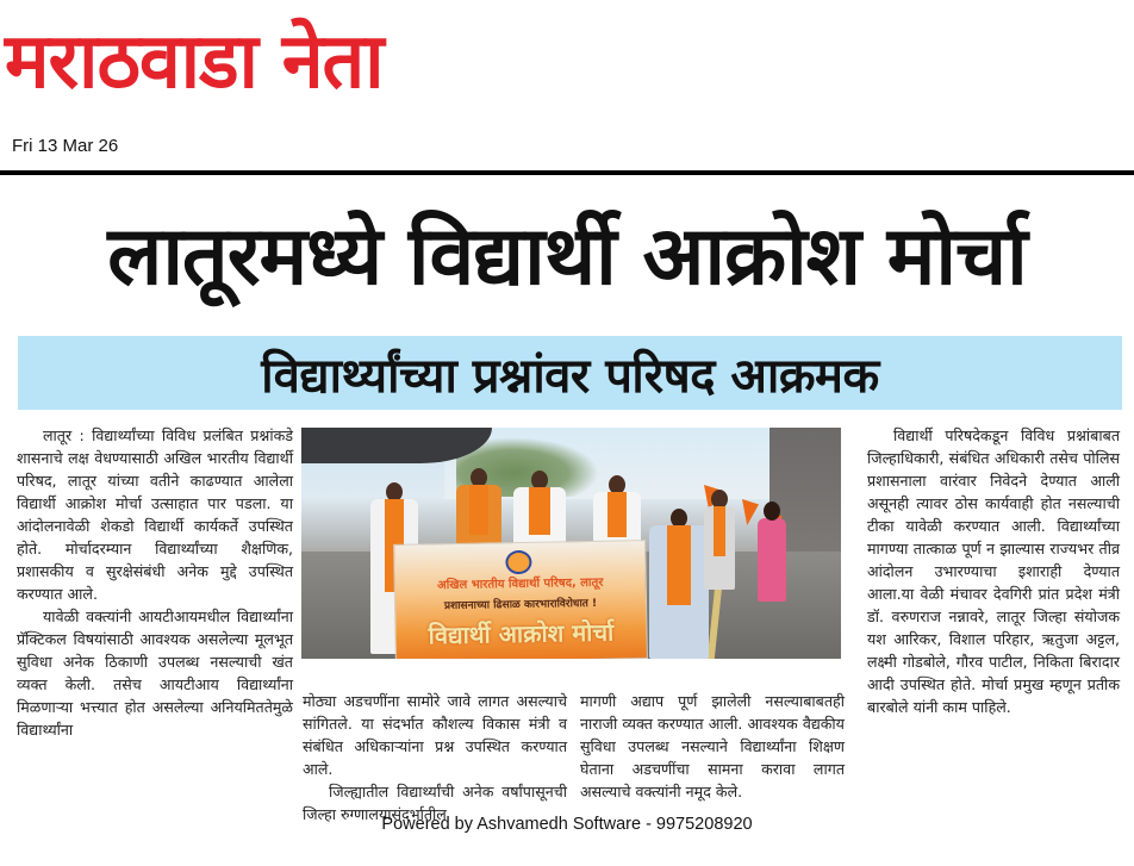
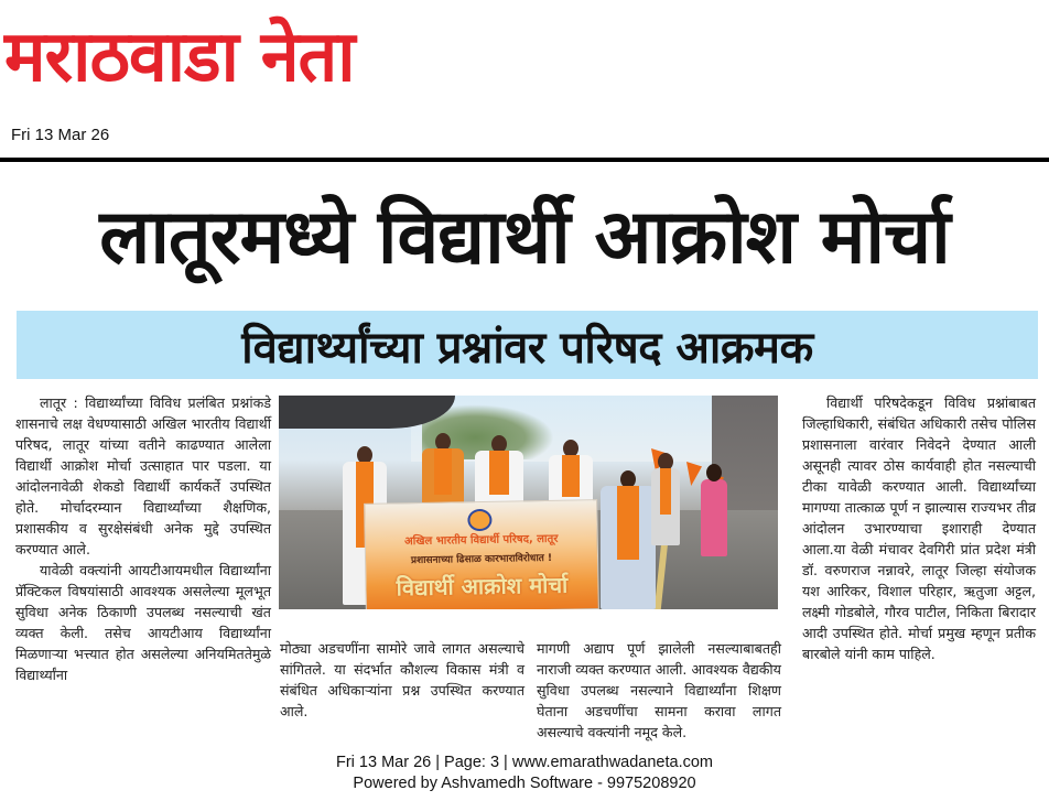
  मराठवाडा नेता
  Fri 13 Mar 26
  लातूरमध्ये विद्यार्थी आक्रोश मोर्चा
  विद्यार्थ्यांच्या प्रश्नांवर परिषद आक्रमक
  लातूर : विद्यार्थ्यांच्या विविध प्रलंबित प्रश्नांकडे शासनाचे लक्ष वेधण्यासाठी अखिल भारतीय विद्यार्थी परिषद, लातूर यांच्या वतीने काढण्यात आलेला विद्यार्थी आक्रोश मोर्चा उत्साहात पार पडला. या आंदोलनावेळी शेकडो विद्यार्थी कार्यकर्ते उपस्थित होते. मोर्चादरम्यान विद्यार्थ्यांच्या शैक्षणिक, प्रशासकीय व सुरक्षेसंबंधी अनेक मुद्दे उपस्थित करण्यात आले.
  यावेळी वक्त्यांनी आयटीआयमधील विद्यार्थ्यांना प्रॅक्टिकल विषयांसाठी आवश्यक असलेल्या मूलभूत सुविधा अनेक ठिकाणी उपलब्ध नसल्याची खंत व्यक्त केली. तसेच आयटीआय विद्यार्थ्यांना मिळणाऱ्या भत्त्यात होत असलेल्या अनियमिततेमुळे विद्यार्थ्यांना
  अखिल भारतीय विद्यार्थी परिषद, लातूर
  प्रशासनाच्या ढिसाळ कारभाराविरोधात !
  विद्यार्थी आक्रोश मोर्चा
  मोठ्या अडचणींना सामोरे जावे लागत असल्याचे सांगितले. या संदर्भात कौशल्य विकास मंत्री व संबंधित अधिकाऱ्यांना प्रश्न उपस्थित करण्यात आले.
- जिल्ह्यातील विद्यार्थ्यांची अनेक वर्षांपासूनची जिल्हा रुग्णालयासंदर्भातील
  मागणी अद्याप पूर्ण झालेली नसल्याबाबतही नाराजी व्यक्त करण्यात आली. आवश्यक वैद्यकीय सुविधा उपलब्ध नसल्याने विद्यार्थ्यांना शिक्षण घेताना अडचणींचा सामना करावा लागत असल्याचे वक्त्यांनी नमूद केले.
  विद्यार्थी परिषदेकडून विविध प्रश्नांबाबत जिल्हाधिकारी, संबंधित अधिकारी तसेच पोलिस प्रशासनाला वारंवार निवेदने देण्यात आली असूनही त्यावर ठोस कार्यवाही होत नसल्याची टीका यावेळी करण्यात आली. विद्यार्थ्यांच्या मागण्या तात्काळ पूर्ण न झाल्यास राज्यभर तीव्र आंदोलन उभारण्याचा इशाराही देण्यात आला.या वेळी मंचावर देवगिरी प्रांत प्रदेश मंत्री डॉ. वरुणराज नन्नावरे, लातूर जिल्हा संयोजक यश आरिकर, विशाल परिहार, ऋतुजा अट्टल, लक्ष्मी गोडबोले, गौरव पाटील, निकिता बिरादार आदी उपस्थित होते. मोर्चा प्रमुख म्हणून प्रतीक बारबोले यांनी काम पाहिले.
+ Fri 13 Mar 26 | Page: 3 | www.emarathwadaneta.com
  Powered by Ashvamedh Software - 9975208920
